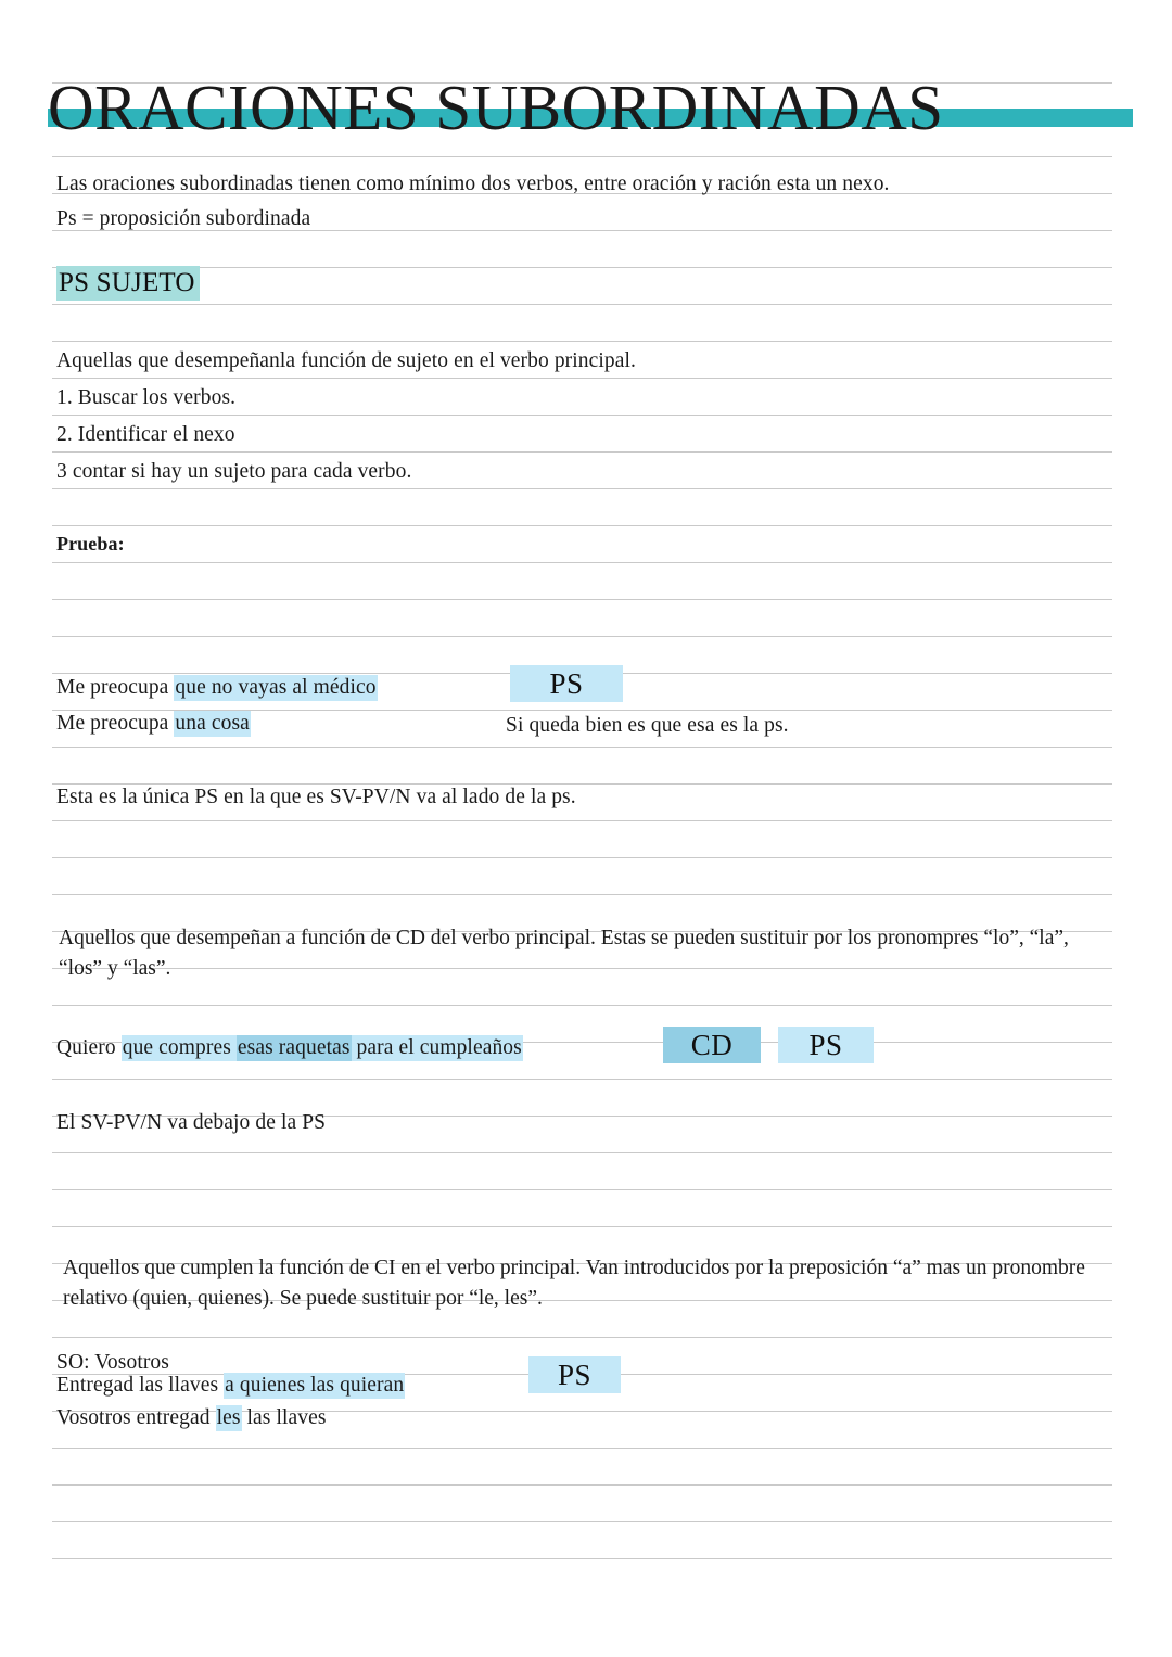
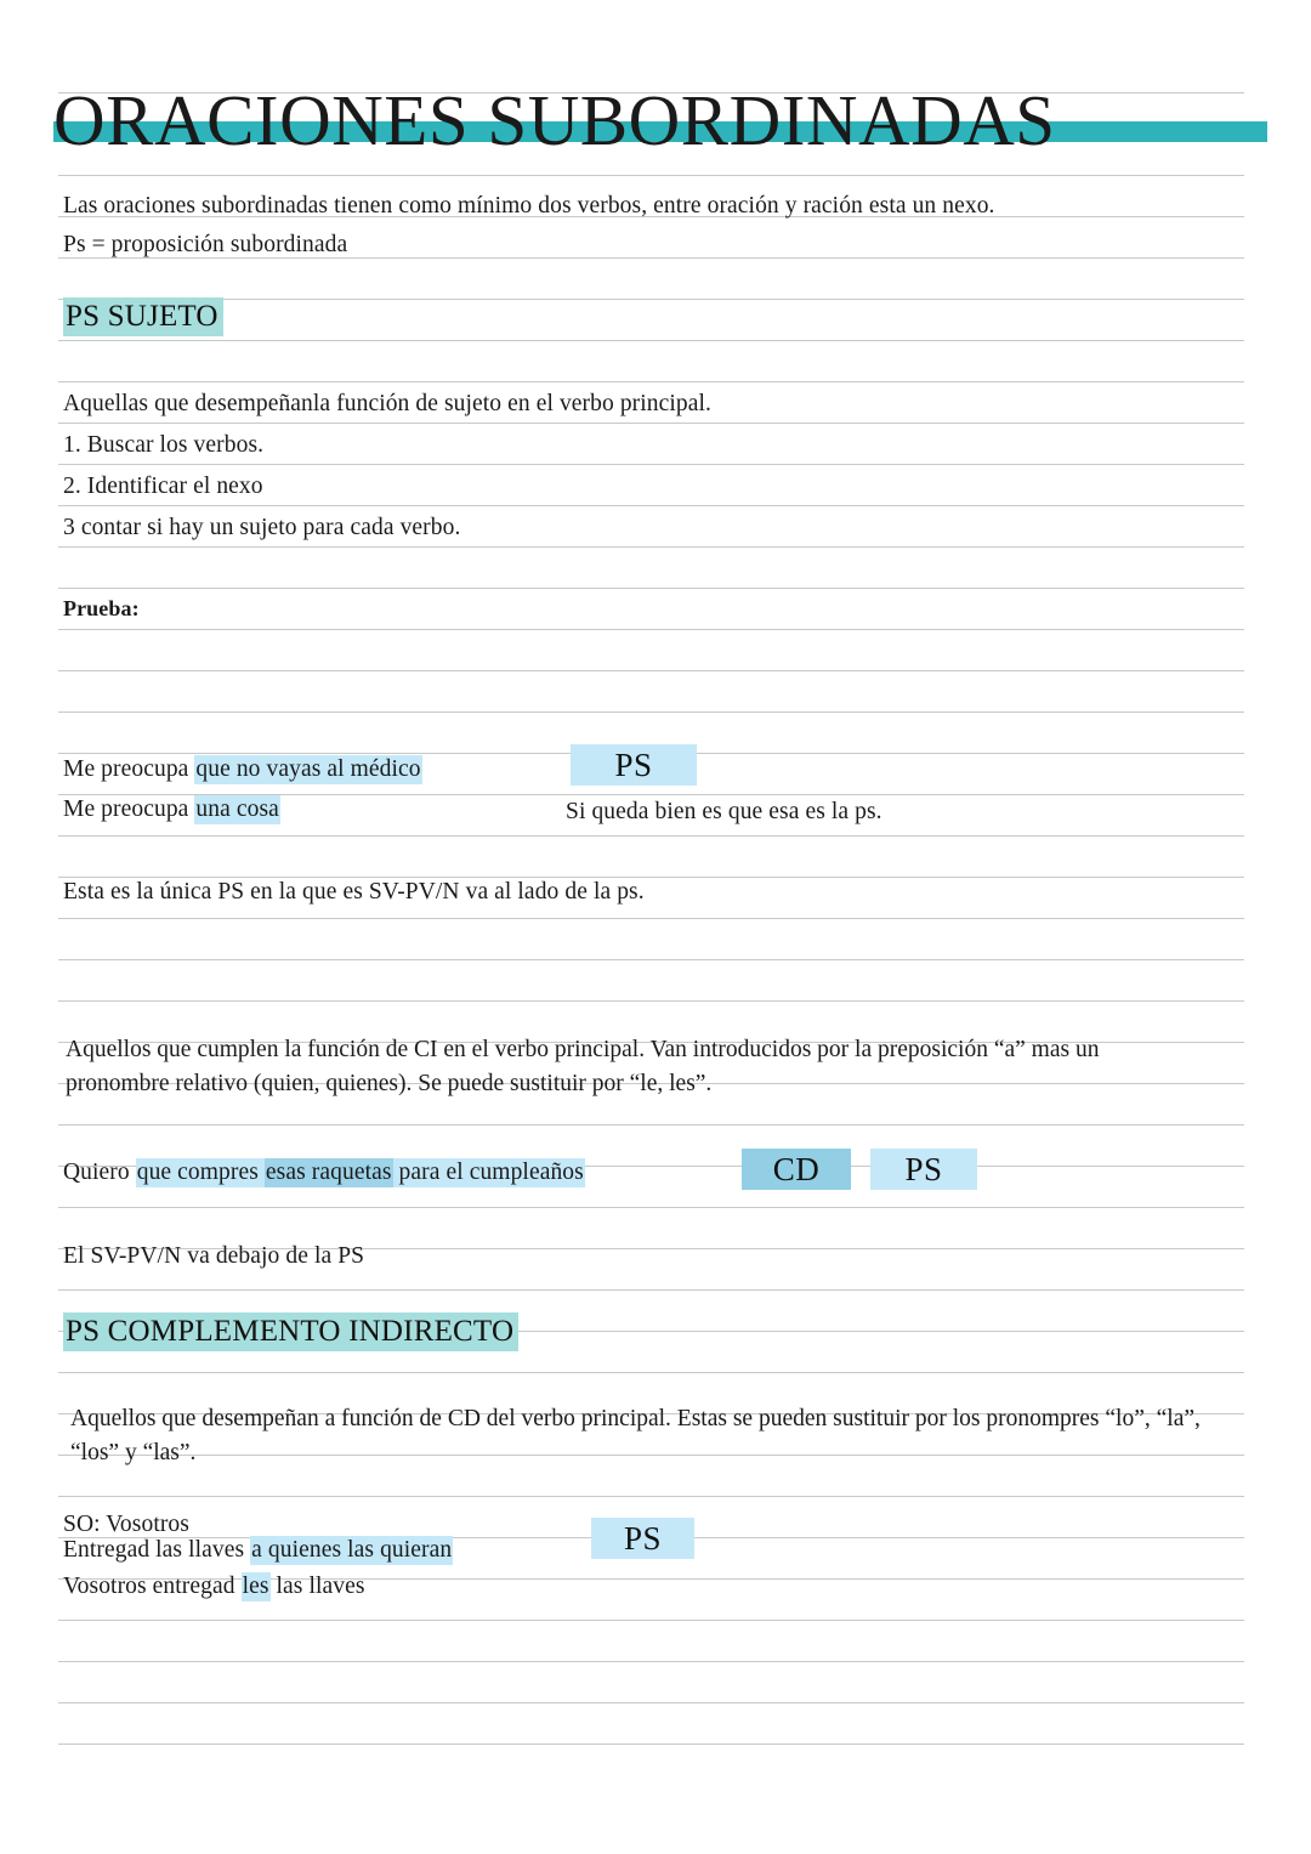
  ORACIONES SUBORDINADAS
  Las oraciones subordinadas tienen como mínimo dos verbos, entre oración y ración esta un nexo.
  Ps = proposición subordinada
  PS SUJETO
  Aquellas que desempeñanla función de sujeto en el verbo principal.
  1. Buscar los verbos.
  2. Identificar el nexo
  3 contar si hay un sujeto para cada verbo.
  Prueba:
  Me preocupa que no vayas al médico
  PS
  Me preocupa una cosa
  Si queda bien es que esa es la ps.
  Esta es la única PS en la que es SV-PV/N va al lado de la ps.
- Aquellos que desempeñan a función de CD del verbo principal. Estas se pueden sustituir por los pronompres “lo”, “la”, “los” y “las”.
+ Aquellos que cumplen la función de CI en el verbo principal. Van introducidos por la preposición “a” mas un pronombre relativo (quien, quienes). Se puede sustituir por “le, les”.
  Quiero que compres esas raquetas para el cumpleaños
  CD
  PS
  El SV-PV/N va debajo de la PS
+ PS COMPLEMENTO INDIRECTO
- Aquellos que cumplen la función de CI en el verbo principal. Van introducidos por la preposición “a” mas un pronombre relativo (quien, quienes). Se puede sustituir por “le, les”.
+ Aquellos que desempeñan a función de CD del verbo principal. Estas se pueden sustituir por los pronompres “lo”, “la”, “los” y “las”.
  SO: Vosotros
  Entregad las llaves a quienes las quieran
  PS
  Vosotros entregad les las llaves
